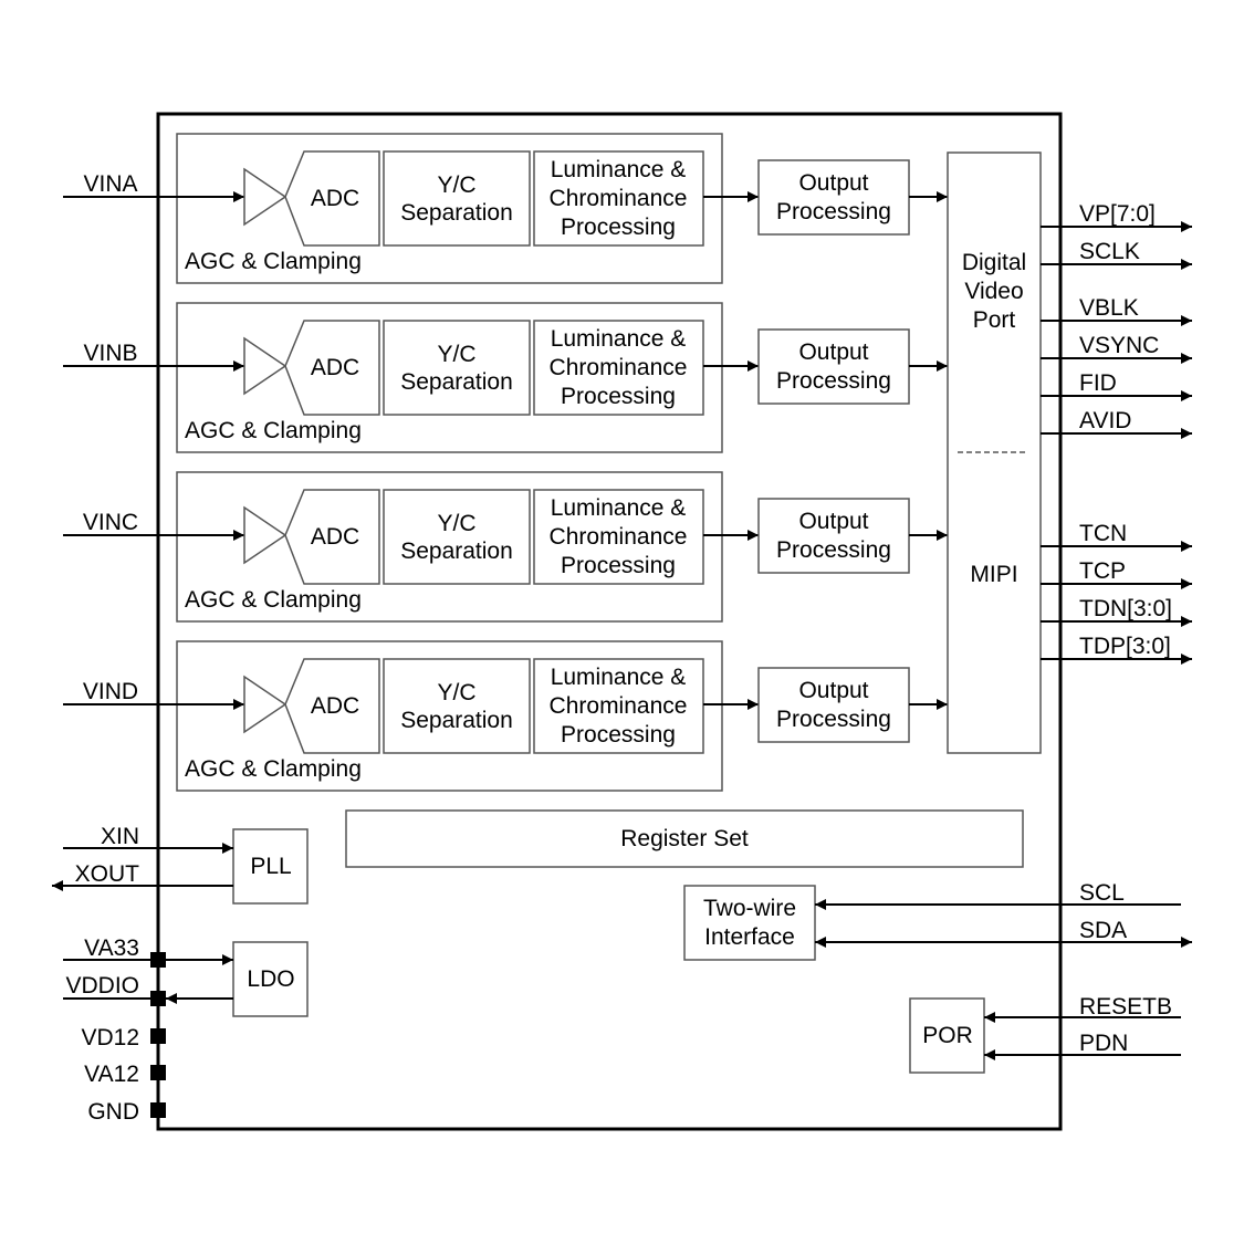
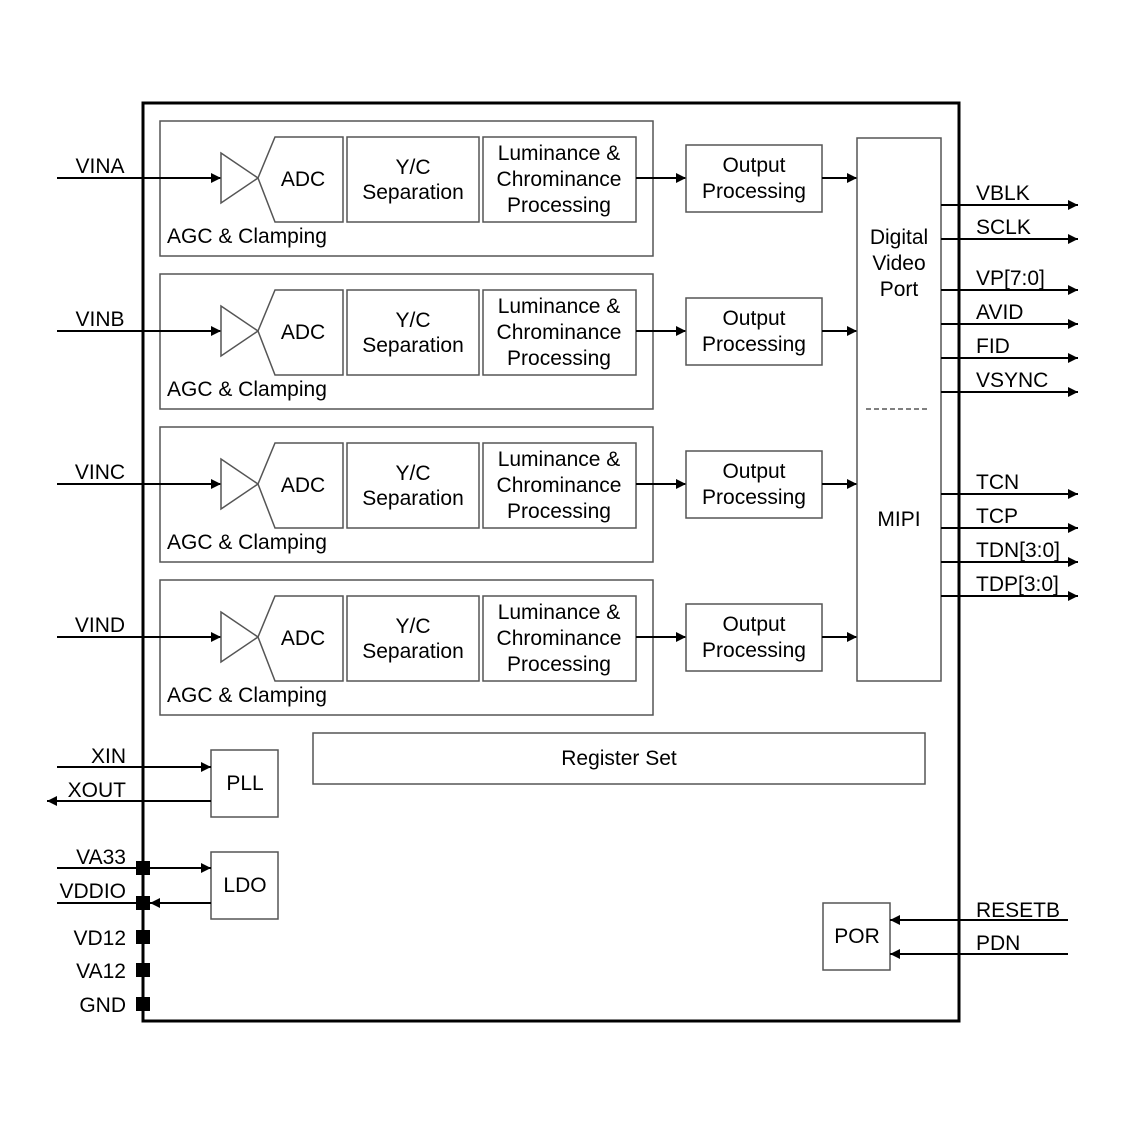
  VINA
  ADC
  Y/C
  Separation
  Luminance &
  Chrominance
  Processing
  AGC & Clamping
  Output
  Processing
  VINB
  ADC
  Y/C
  Separation
  Luminance &
  Chrominance
  Processing
  AGC & Clamping
  Output
  Processing
  VINC
  ADC
  Y/C
  Separation
  Luminance &
  Chrominance
  Processing
  AGC & Clamping
  Output
  Processing
  VIND
  ADC
  Y/C
  Separation
  Luminance &
  Chrominance
  Processing
  AGC & Clamping
  Output
  Processing
  Digital
  Video
  Port
  MIPI
- VP[7:0]
+ VBLK
  SCLK
- VBLK
+ VP[7:0]
- VSYNC
+ AVID
  FID
- AVID
+ VSYNC
  TCN
  TCP
  TDN[3:0]
  TDP[3:0]
  Register Set
  PLL
  XIN
  XOUT
  LDO
  VA33
  VDDIO
  VD12
  VA12
  GND
- Two-wire
- Interface
- SCL
- SDA
  POR
  RESETB
  PDN
